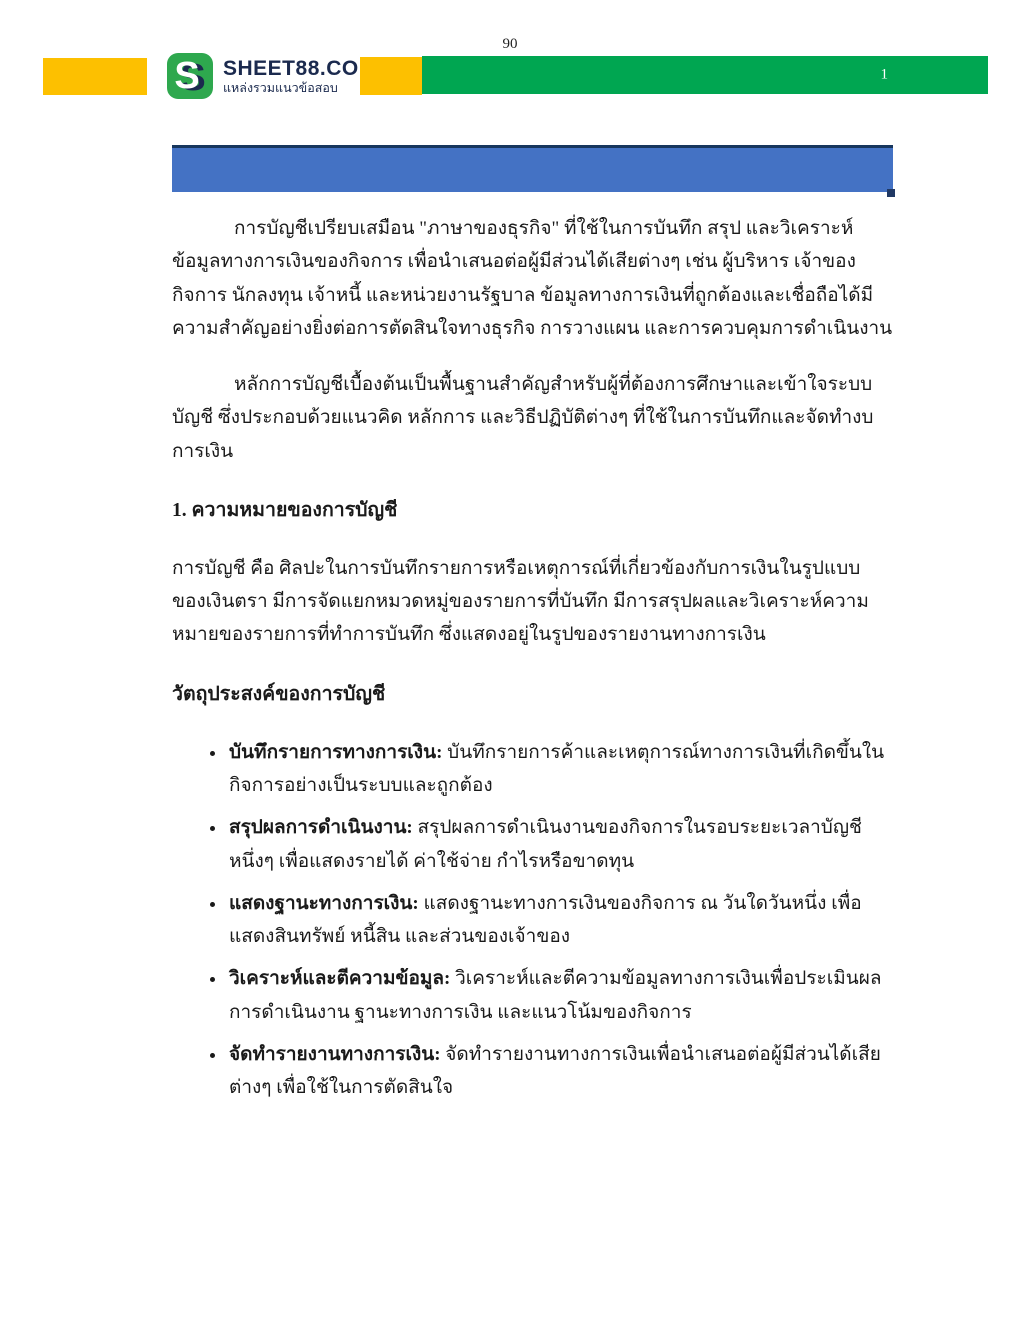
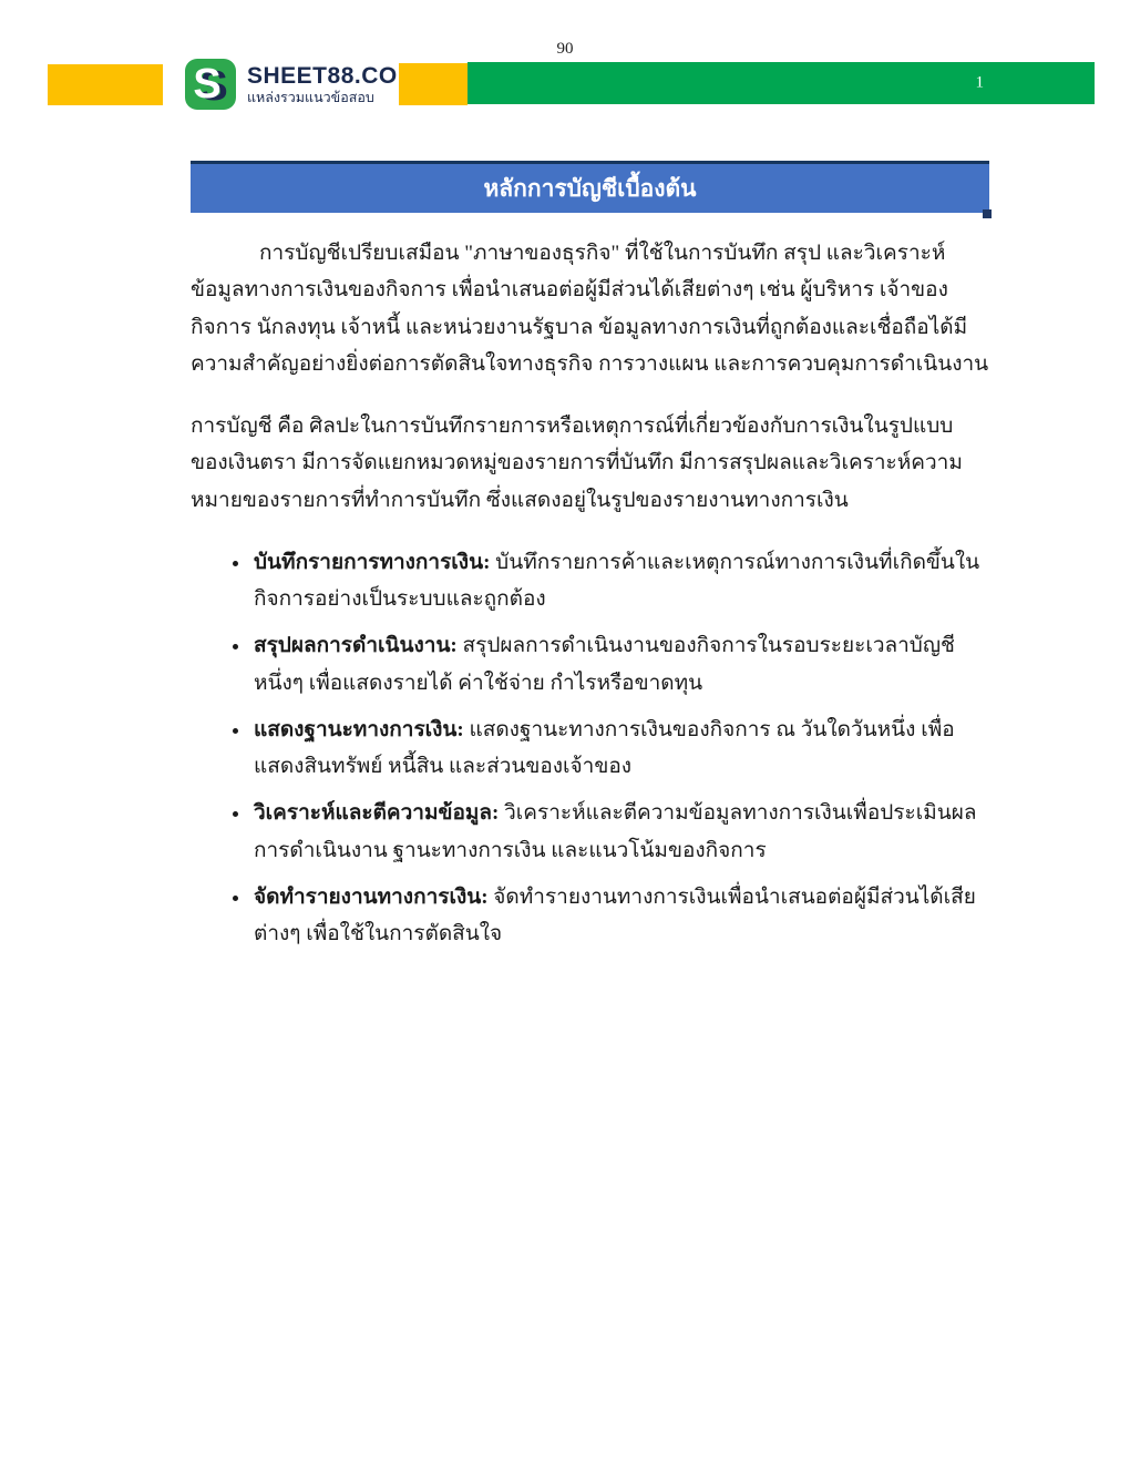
  90
  S
  S
  SHEET88.CO
  แหล่งรวมแนวข้อสอบ
  1
+ หลักการบัญชีเบื้องต้น
  การบัญชีเปรียบเสมือน "ภาษาของธุรกิจ" ที่ใช้ในการบันทึก สรุป และวิเคราะห์ข้อมูลทางการเงินของกิจการ เพื่อนำเสนอต่อผู้มีส่วนได้เสียต่างๆ เช่น ผู้บริหาร เจ้าของกิจการ นักลงทุน เจ้าหนี้ และหน่วยงานรัฐบาล ข้อมูลทางการเงินที่ถูกต้องและเชื่อถือได้มีความสำคัญอย่างยิ่งต่อการตัดสินใจทางธุรกิจ การวางแผน และการควบคุมการดำเนินงาน
- หลักการบัญชีเบื้องต้นเป็นพื้นฐานสำคัญสำหรับผู้ที่ต้องการศึกษาและเข้าใจระบบบัญชี ซึ่งประกอบด้วยแนวคิด หลักการ และวิธีปฏิบัติต่างๆ ที่ใช้ในการบันทึกและจัดทำงบการเงิน
- 1. ความหมายของการบัญชี
  การบัญชี คือ ศิลปะในการบันทึกรายการหรือเหตุการณ์ที่เกี่ยวข้องกับการเงินในรูปแบบของเงินตรา มีการจัดแยกหมวดหมู่ของรายการที่บันทึก มีการสรุปผลและวิเคราะห์ความหมายของรายการที่ทำการบันทึก ซึ่งแสดงอยู่ในรูปของรายงานทางการเงิน
- วัตถุประสงค์ของการบัญชี
  บันทึกรายการทางการเงิน: บันทึกรายการค้าและเหตุการณ์ทางการเงินที่เกิดขึ้นในกิจการอย่างเป็นระบบและถูกต้อง
  สรุปผลการดำเนินงาน: สรุปผลการดำเนินงานของกิจการในรอบระยะเวลาบัญชีหนึ่งๆ เพื่อแสดงรายได้ ค่าใช้จ่าย กำไรหรือขาดทุน
  แสดงฐานะทางการเงิน: แสดงฐานะทางการเงินของกิจการ ณ วันใดวันหนึ่ง เพื่อแสดงสินทรัพย์ หนี้สิน และส่วนของเจ้าของ
  วิเคราะห์และตีความข้อมูล: วิเคราะห์และตีความข้อมูลทางการเงินเพื่อประเมินผลการดำเนินงาน ฐานะทางการเงิน และแนวโน้มของกิจการ
  จัดทำรายงานทางการเงิน: จัดทำรายงานทางการเงินเพื่อนำเสนอต่อผู้มีส่วนได้เสียต่างๆ เพื่อใช้ในการตัดสินใจ
